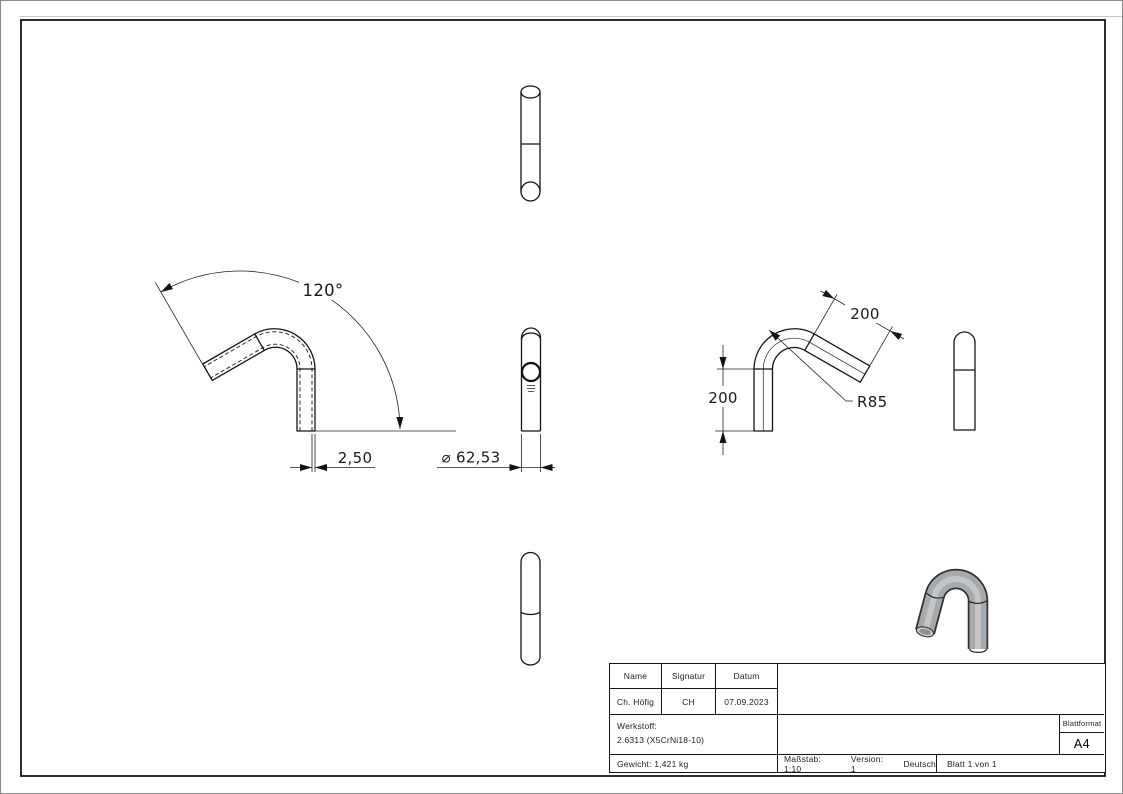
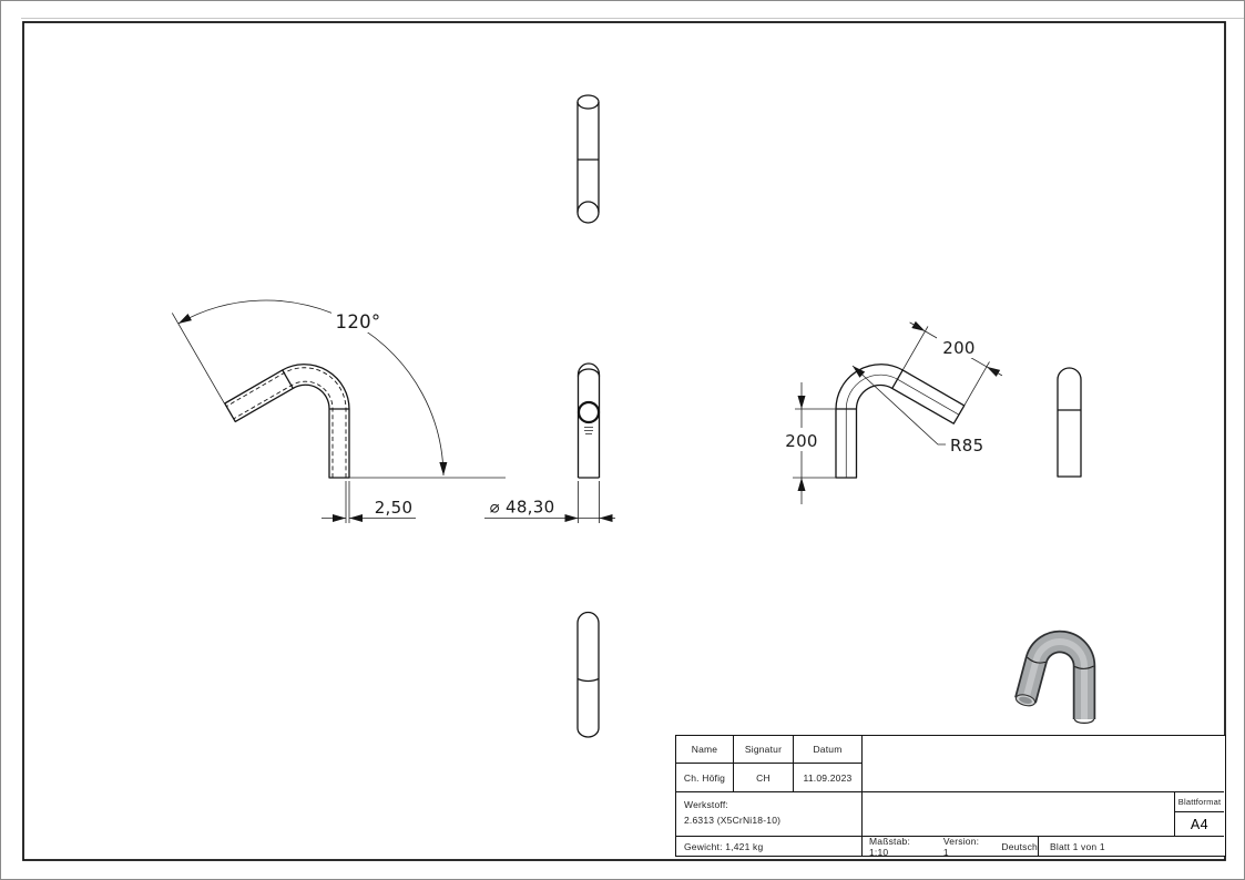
  120°
  2,50
- ⌀ 62,53
+ ⌀ 48,30
  200
  200
  R85
  Name
  Signatur
  Datum
  Ch. Höfig
  CH
- 07.09.2023
+ 11.09.2023
  Werkstoff:
  2.6313 (X5CrNi18-10)
  Blattformat
  A4
  Gewicht: 1,421 kg
  Maßstab: 1:10
  Version: 1
  Deutsch
  Blatt 1 von 1
